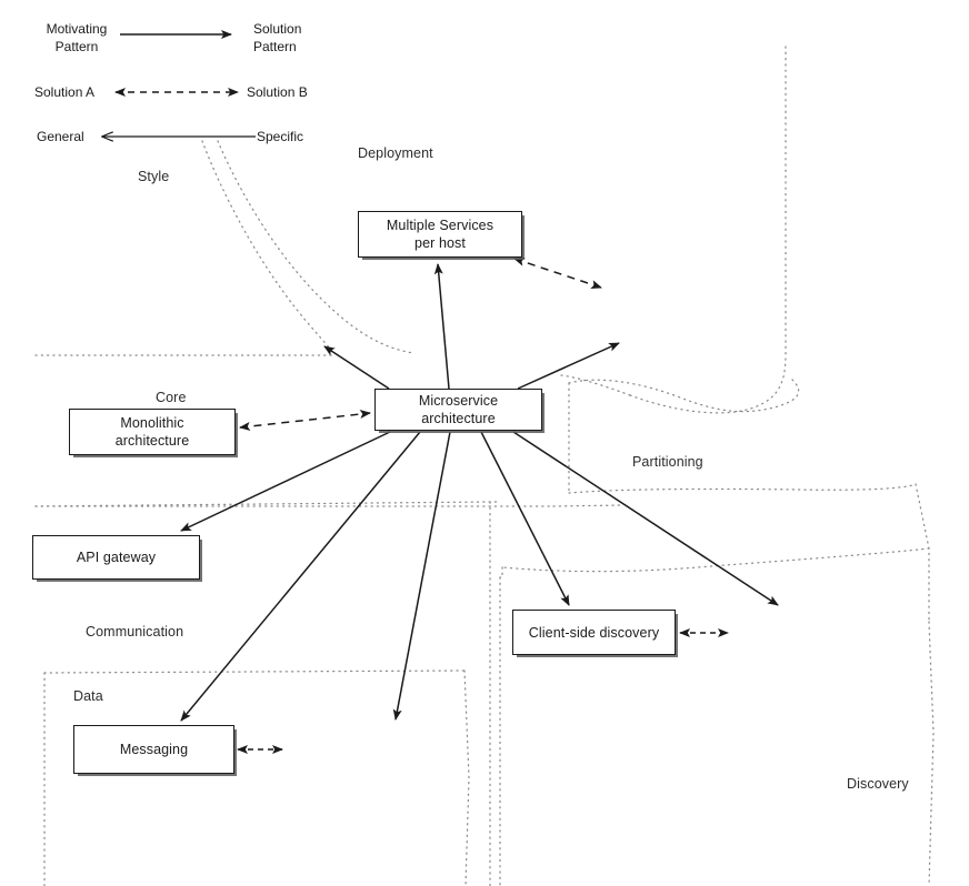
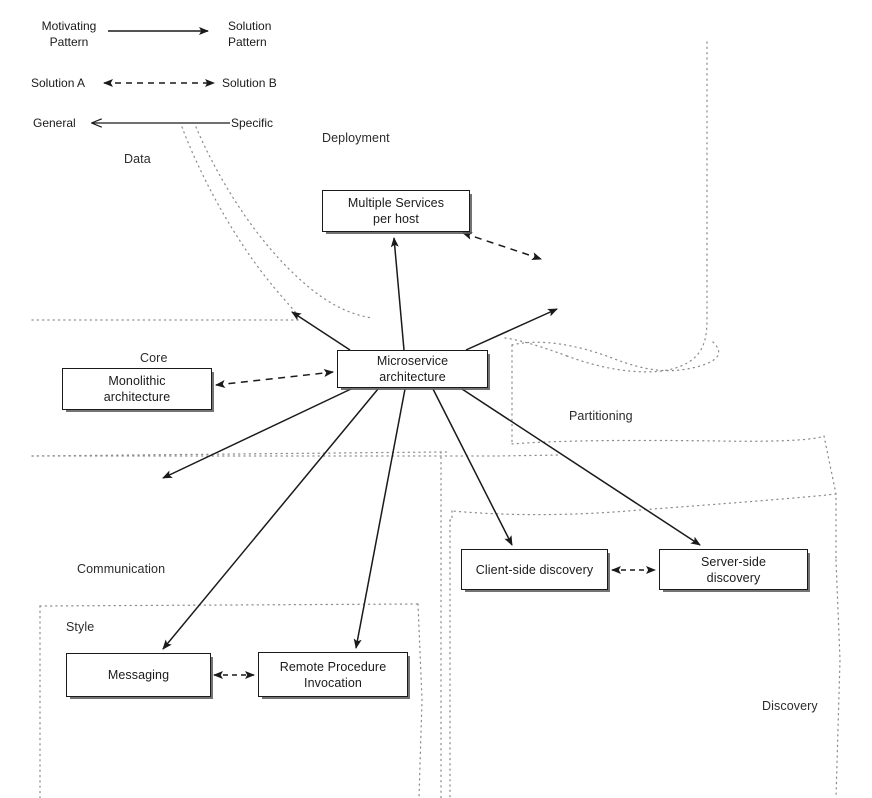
  Motivating
  Pattern
  Solution
  Pattern
  Solution A
  Solution B
  General
  Specific
- Style
+ Data
  Deployment
  Core
  Partitioning
  Communication
- Data
+ Style
  Discovery
  Multiple Services
  per host
  Microservice
  architecture
  Monolithic
  architecture
- API gateway
  Messaging
+ Remote Procedure
+ Invocation
  Client-side discovery
+ Server-side
+ discovery
